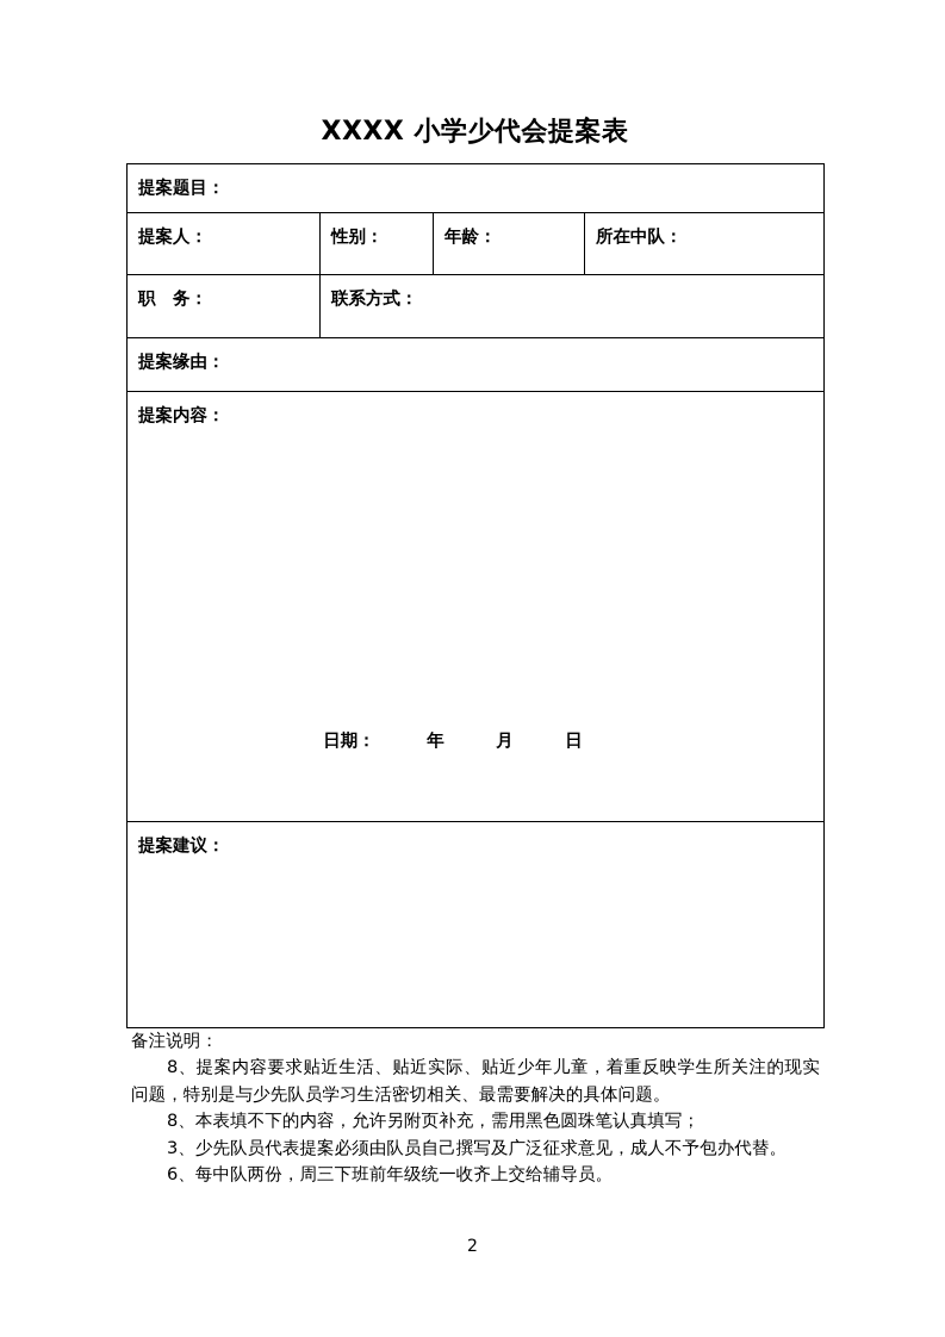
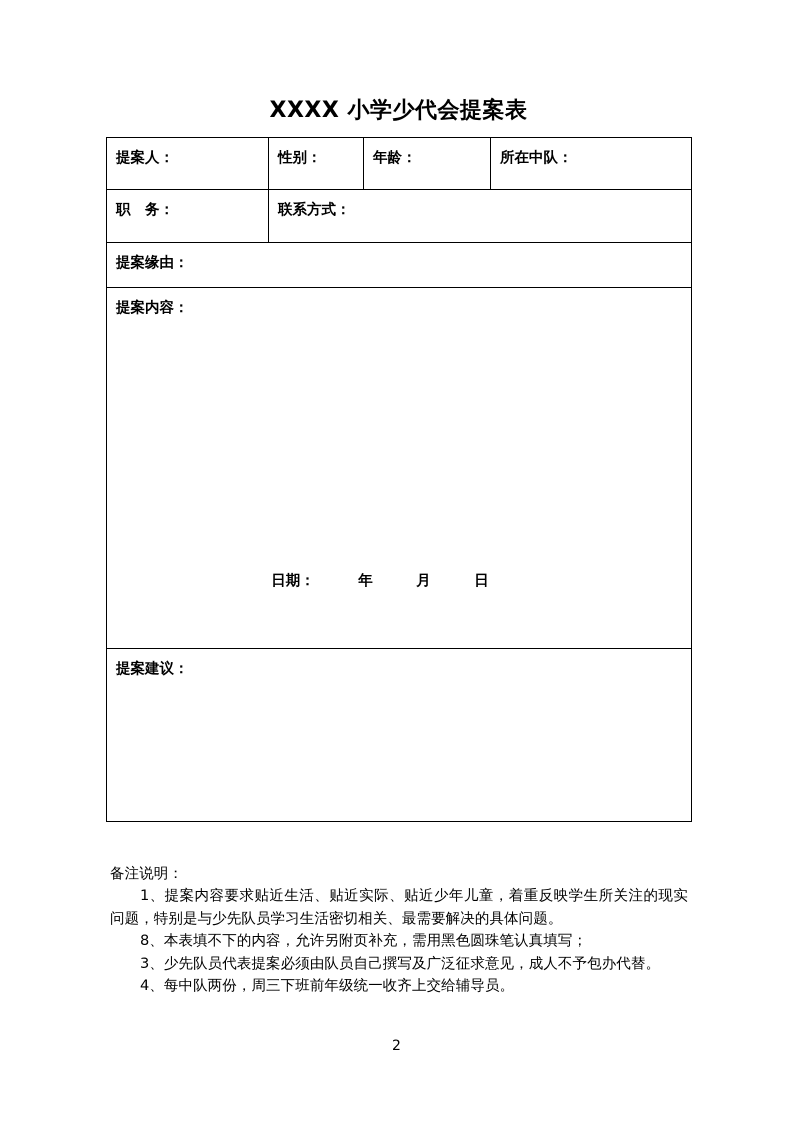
  XXXX 小学少代会提案表
- 提案题目：
  提案人：	性别：	年龄：	所在中队：
  职 务：	联系方式：
  提案缘由：
  提案内容： 日期： 年 月 日
  提案建议：
  备注说明：
- 8、提案内容要求贴近生活、贴近实际、贴近少年儿童，着重反映学生所关注的现实问题，特别是与少先队员学习生活密切相关、最需要解决的具体问题。
+ 1、提案内容要求贴近生活、贴近实际、贴近少年儿童，着重反映学生所关注的现实问题，特别是与少先队员学习生活密切相关、最需要解决的具体问题。
  8、本表填不下的内容，允许另附页补充，需用黑色圆珠笔认真填写；
  3、少先队员代表提案必须由队员自己撰写及广泛征求意见，成人不予包办代替。
- 6、每中队两份，周三下班前年级统一收齐上交给辅导员。
+ 4、每中队两份，周三下班前年级统一收齐上交给辅导员。
  2
